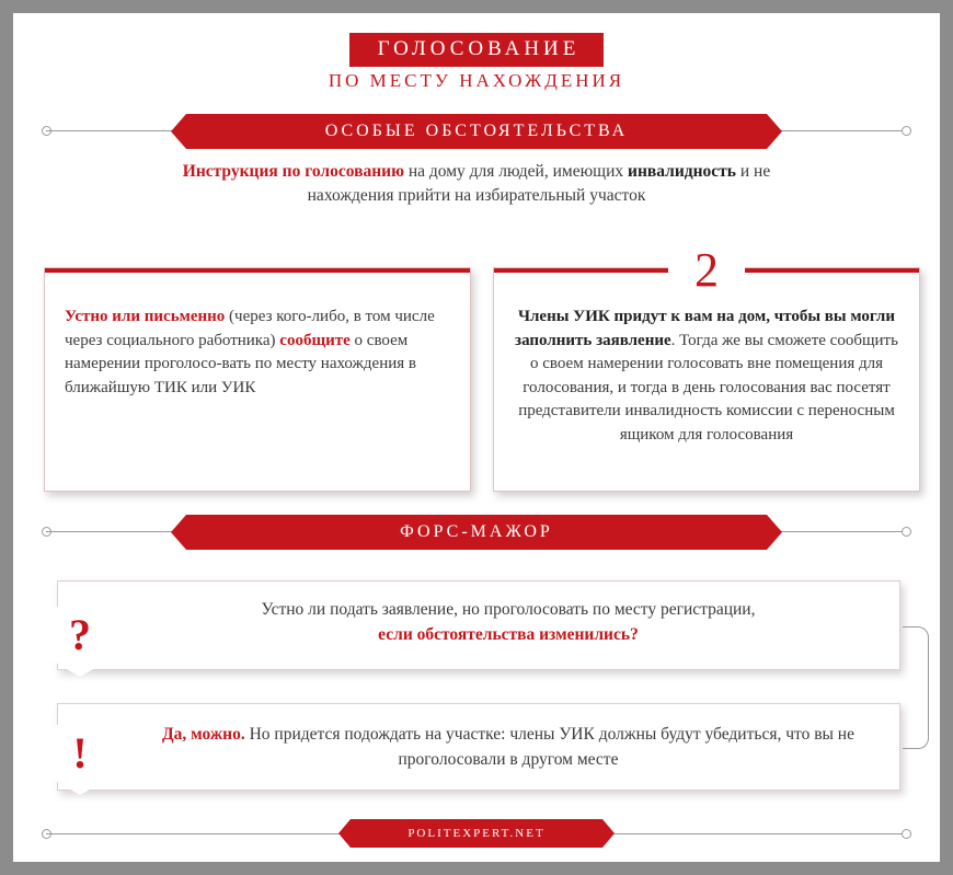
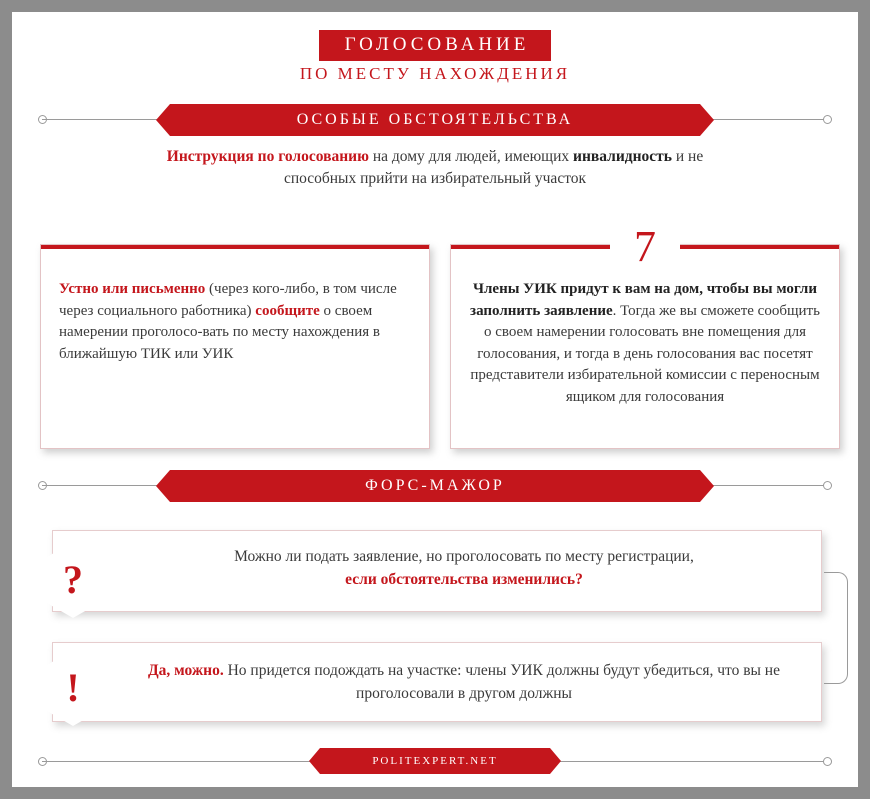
  ГОЛОСОВАНИЕ
  ПО МЕСТУ НАХОЖДЕНИЯ
  ОСОБЫЕ ОБСТОЯТЕЛЬСТВА
- Инструкция по голосованию на дому для людей, имеющих инвалидность и не нахождения прийти на избирательный участок
+ Инструкция по голосованию на дому для людей, имеющих инвалидность и не способных прийти на избирательный участок
  Устно или письменно (через кого-либо, в том числе через социального работника) сообщите о своем намерении проголосо-вать по месту нахождения в ближайшую ТИК или УИК
- Члены УИК придут к вам на дом, чтобы вы могли заполнить заявление. Тогда же вы сможете сообщить о своем намерении голосовать вне помещения для голосования, и тогда в день голосования вас посетят представители инвалидность комиссии с переносным ящиком для голосования
+ Члены УИК придут к вам на дом, чтобы вы могли заполнить заявление. Тогда же вы сможете сообщить о своем намерении голосовать вне помещения для голосования, и тогда в день голосования вас посетят представители избирательной комиссии с переносным ящиком для голосования
- 2
+ 7
  ФОРС-МАЖОР
- Устно ли подать заявление, но проголосовать по месту регистрации,
+ Можно ли подать заявление, но проголосовать по месту регистрации,
  если обстоятельства изменились?
  ?
- Да, можно. Но придется подождать на участке: члены УИК должны будут убедиться, что вы не проголосовали в другом месте
+ Да, можно. Но придется подождать на участке: члены УИК должны будут убедиться, что вы не проголосовали в другом должны
  !
  POLITEXPERT.NET
